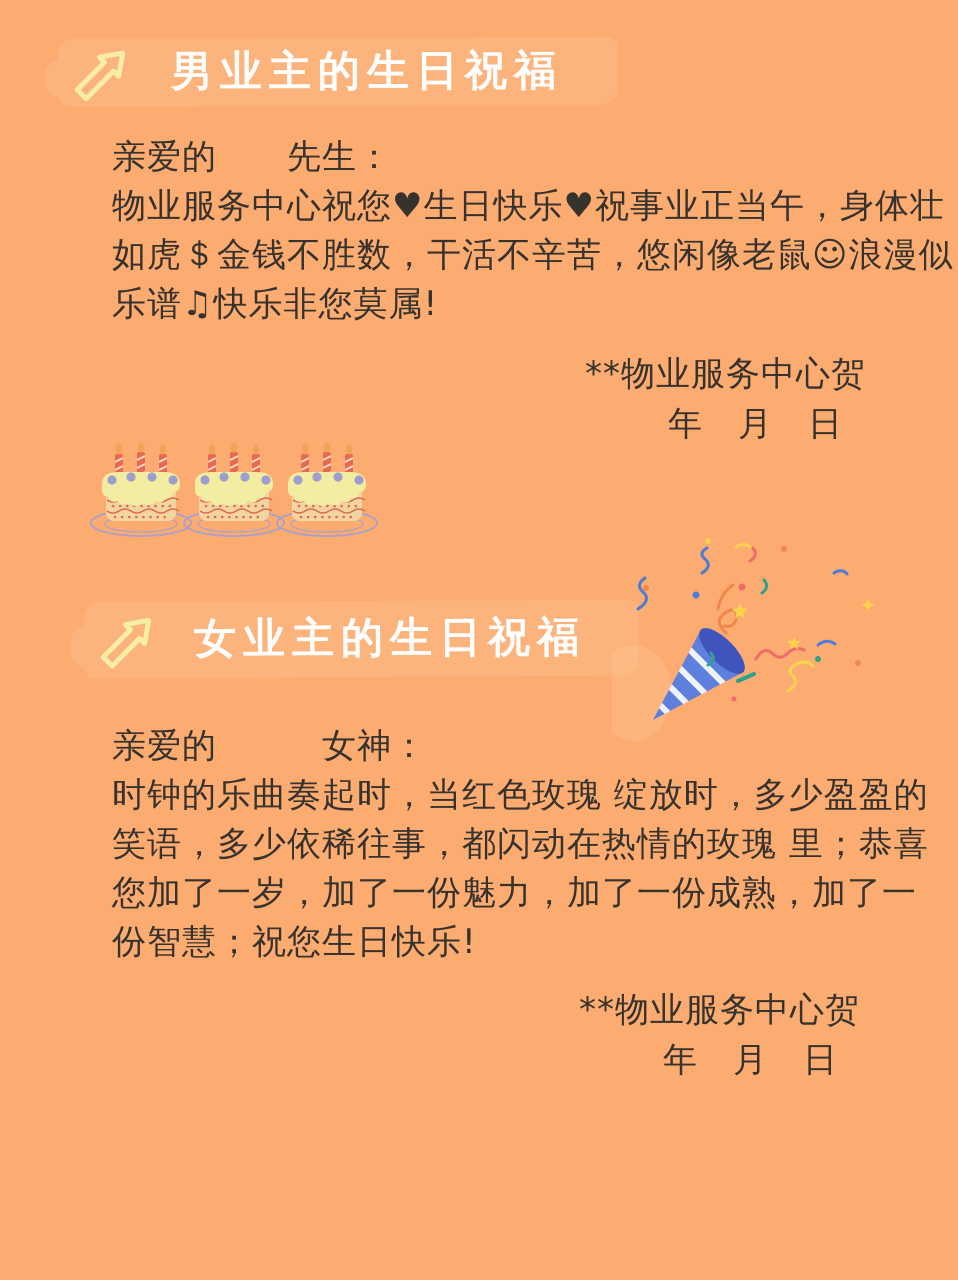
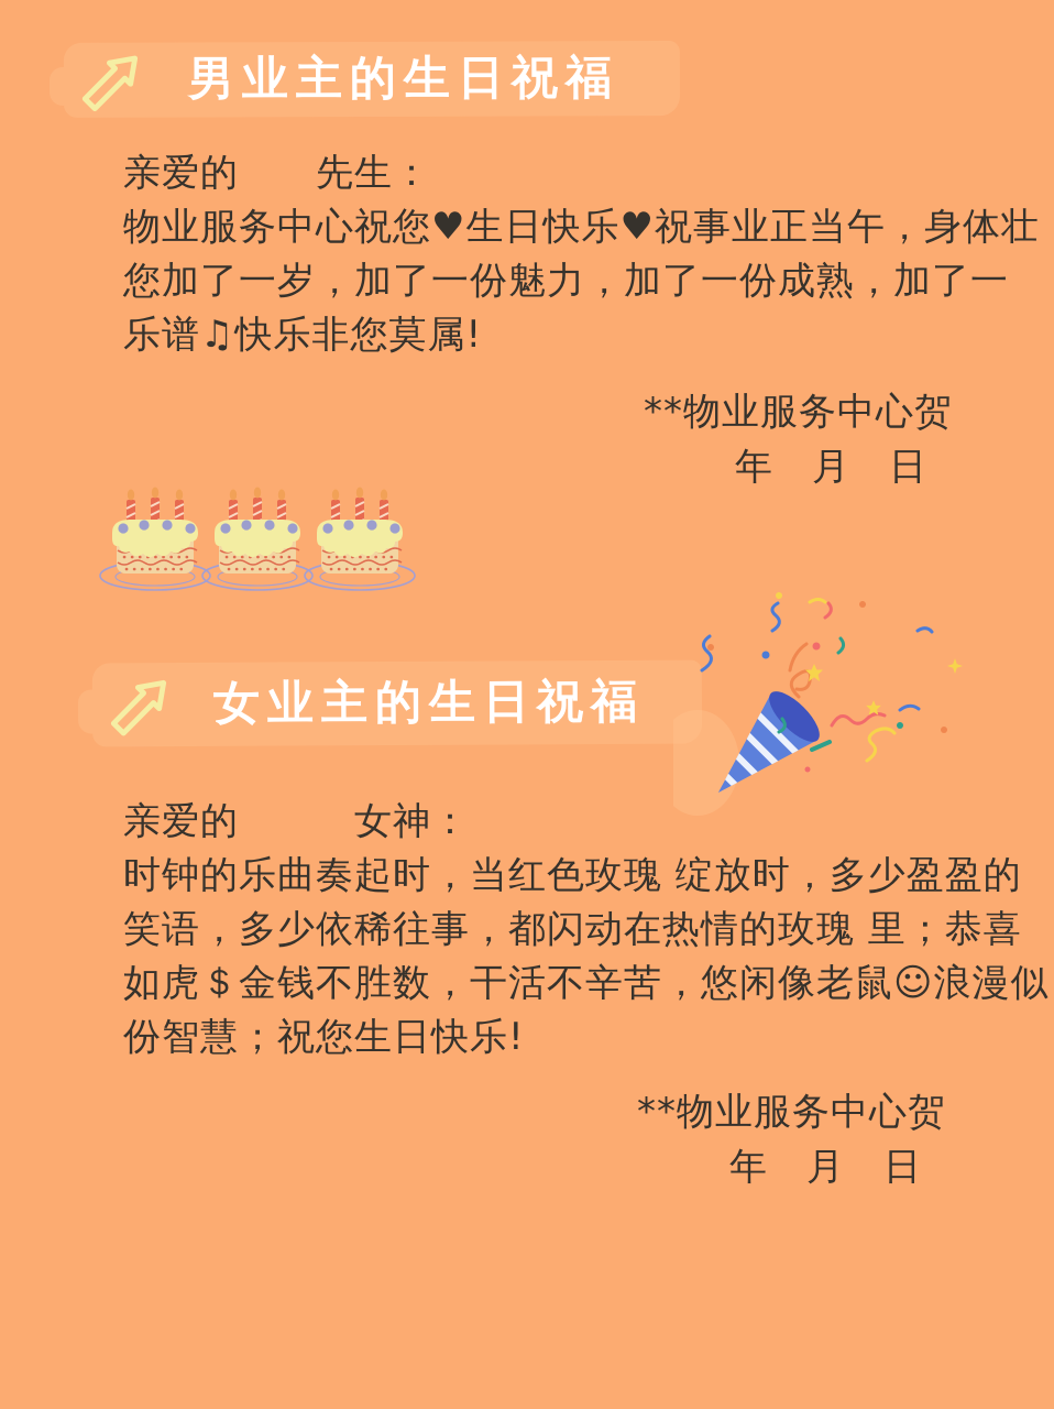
  男业主的生日祝福
  亲爱的 先生：
  物业服务中心祝您♥生日快乐♥祝事业正当午，身体壮
- 如虎＄金钱不胜数，干活不辛苦，悠闲像老鼠☺浪漫似
+ 您加了一岁，加了一份魅力，加了一份成熟，加了一
  乐谱♫快乐非您莫属!
  **物业服务中心贺
  年 月 日
  女业主的生日祝福
  亲爱的 女神：
  时钟的乐曲奏起时，当红色玫瑰 绽放时，多少盈盈的
  笑语，多少依稀往事，都闪动在热情的玫瑰 里；恭喜
- 您加了一岁，加了一份魅力，加了一份成熟，加了一
+ 如虎＄金钱不胜数，干活不辛苦，悠闲像老鼠☺浪漫似
  份智慧；祝您生日快乐!
  **物业服务中心贺
  年 月 日
